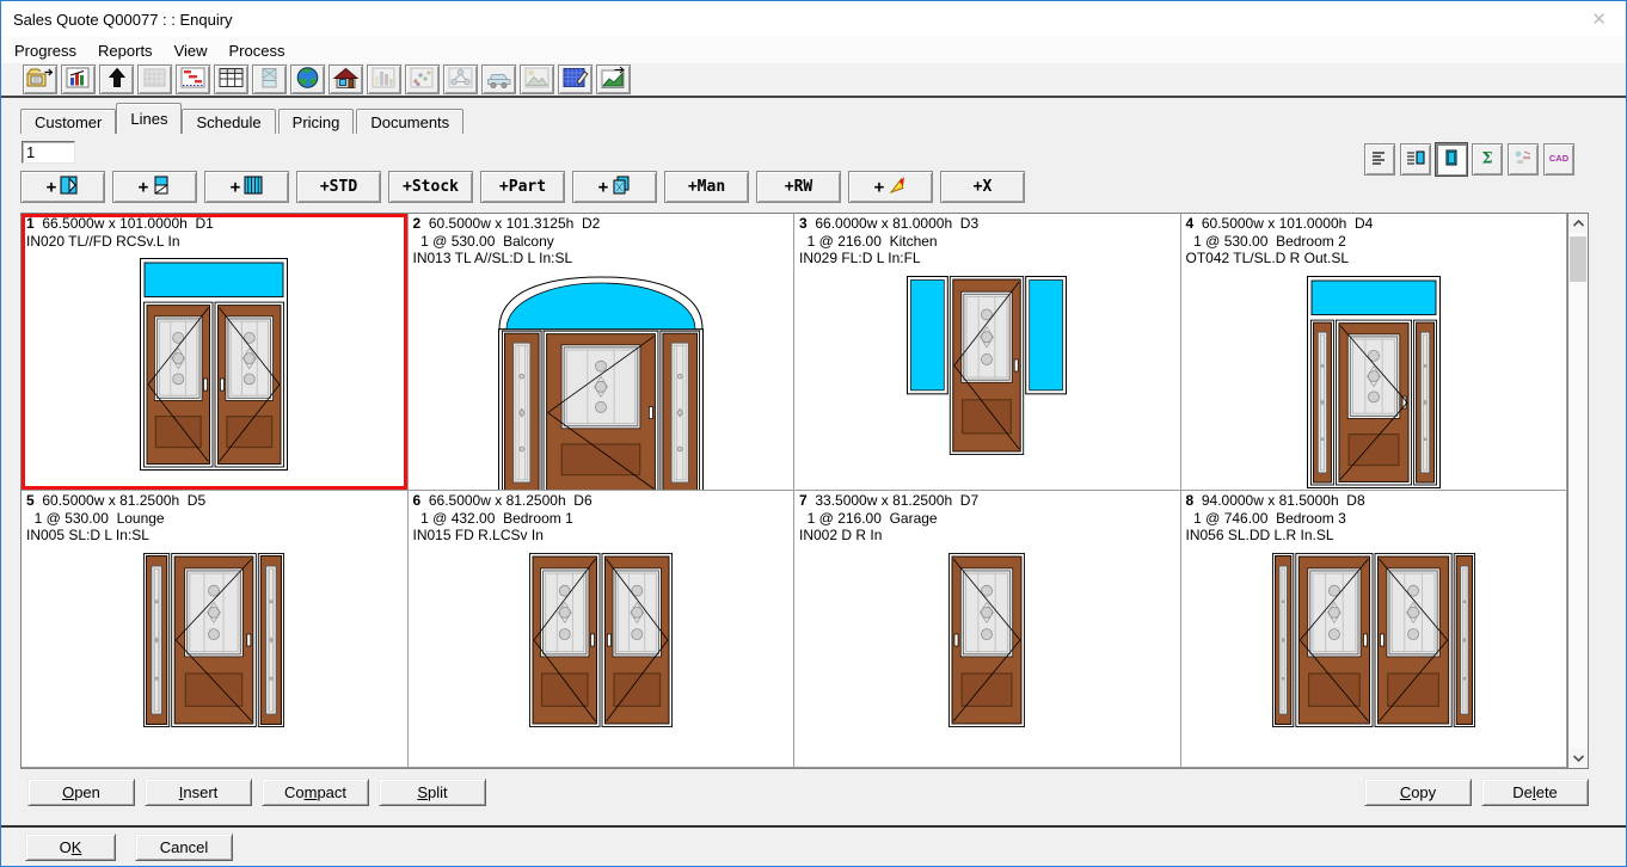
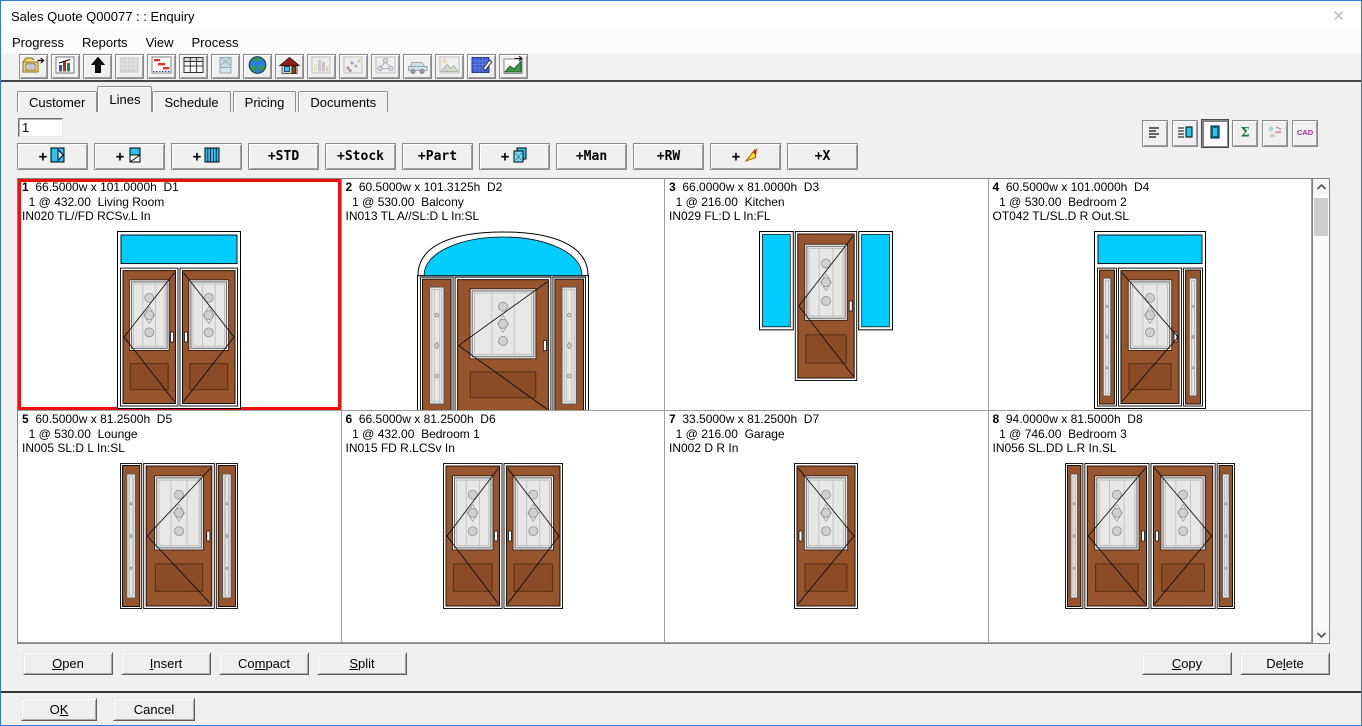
  Sales Quote Q00077 : : Enquiry
  ✕
  Progress
  Reports
  View
  Process
  Customer
  Lines
  Schedule
  Pricing
  Documents
  1
  Σ
  CAD
  +
  +
  +
  +STD
  +Stock
  +Part
  +
  +Man
  +RW
  +
  +X
  1 66.5000w x 101.0000h D1
+ 1 @ 432.00 Living Room
  IN020 TL//FD RCSv.L In
  2 60.5000w x 101.3125h D2
  1 @ 530.00 Balcony
  IN013 TL A//SL:D L In:SL
  3 66.0000w x 81.0000h D3
  1 @ 216.00 Kitchen
  IN029 FL:D L In:FL
  4 60.5000w x 101.0000h D4
  1 @ 530.00 Bedroom 2
  OT042 TL/SL.D R Out.SL
  5 60.5000w x 81.2500h D5
  1 @ 530.00 Lounge
  IN005 SL:D L In:SL
  6 66.5000w x 81.2500h D6
  1 @ 432.00 Bedroom 1
  IN015 FD R.LCSv In
  7 33.5000w x 81.2500h D7
  1 @ 216.00 Garage
  IN002 D R In
  8 94.0000w x 81.5000h D8
  1 @ 746.00 Bedroom 3
  IN056 SL.DD L.R In.SL
  Open
  Insert
  Compact
  Split
  Copy
  Delete
  OK
  Cancel
